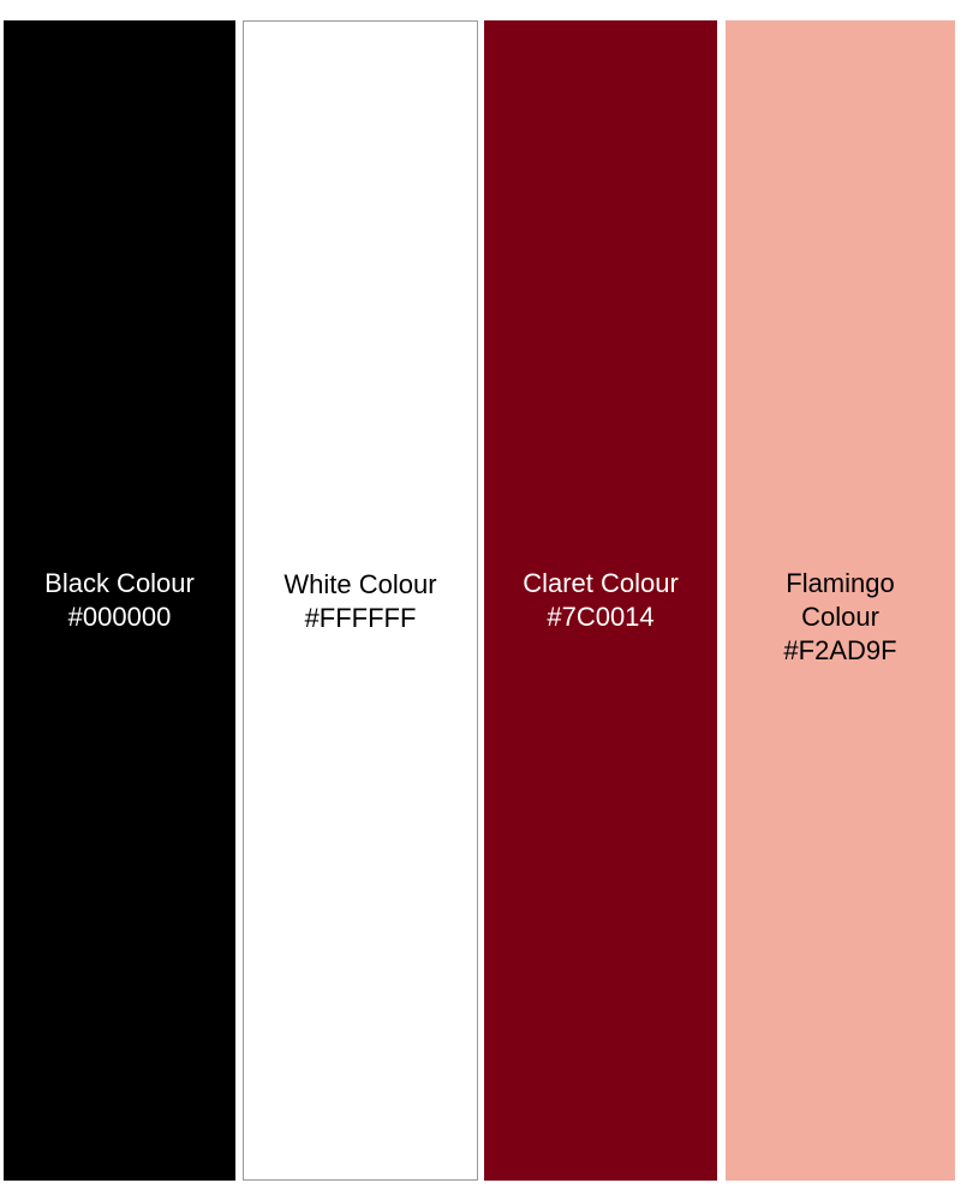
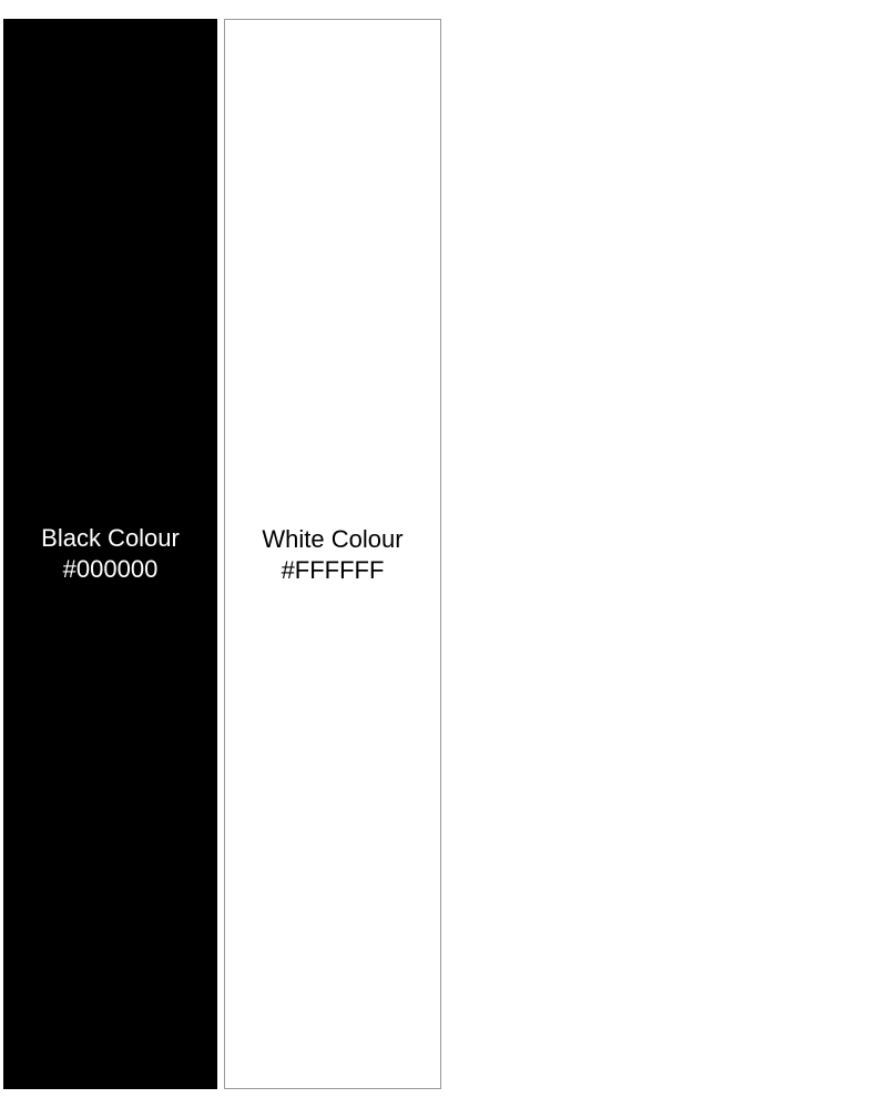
  Black Colour
  #000000
  White Colour
  #FFFFFF
- Claret Colour
- #7C0014
- Flamingo
- Colour
- #F2AD9F
